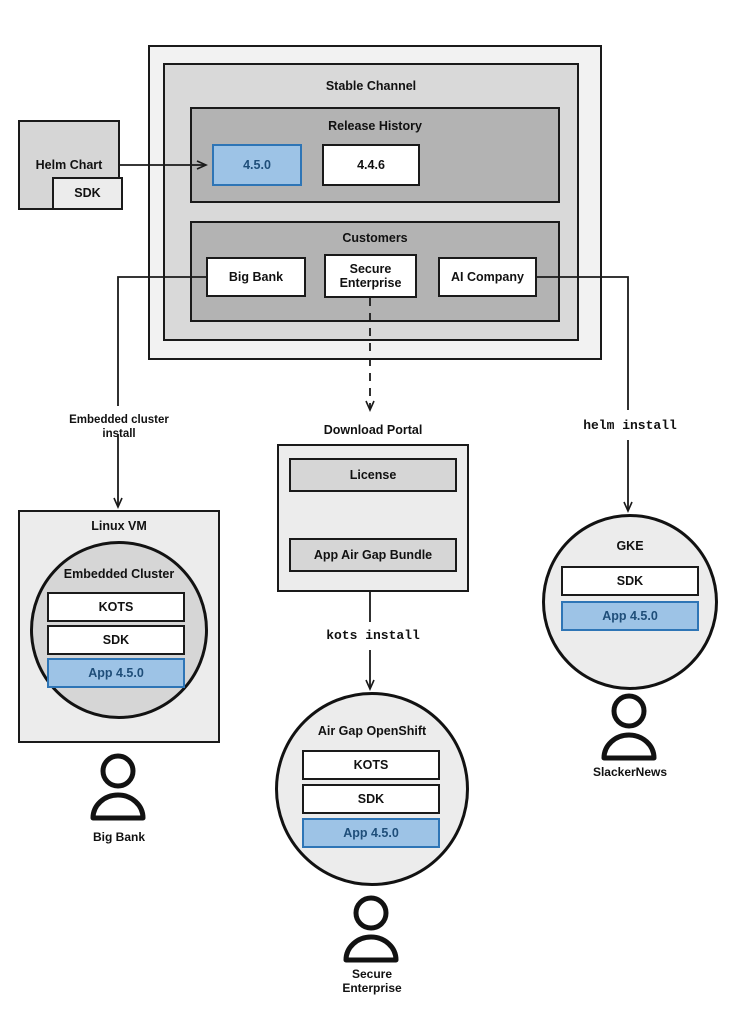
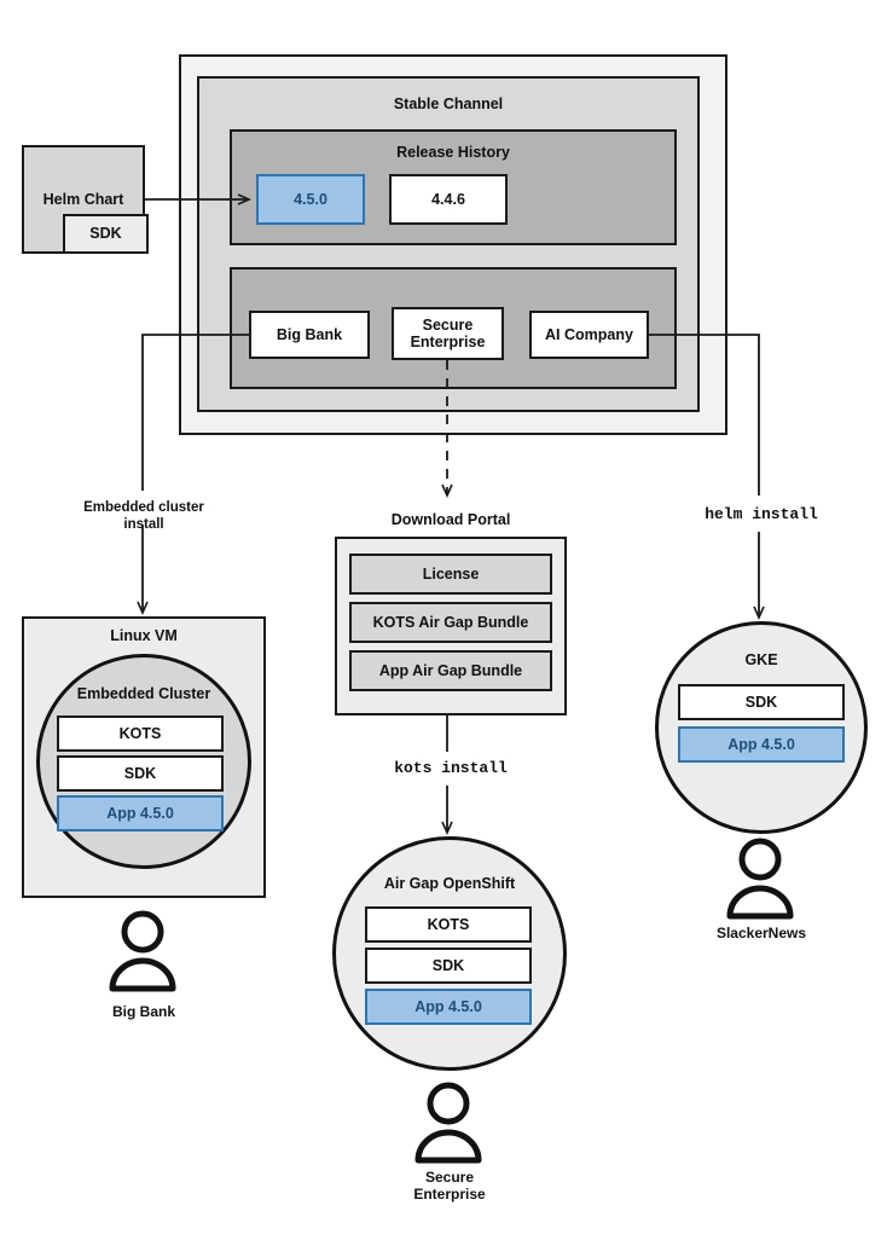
  Stable Channel
  Release History
  4.5.0
  4.4.6
- Customers
  Big Bank
  Secure
  Enterprise
  AI Company
  Helm Chart
  SDK
  Embedded cluster
  install
  kots install
  helm install
  Linux VM
  Embedded Cluster
  KOTS
  SDK
  App 4.5.0
  Big Bank
  Download Portal
  License
+ KOTS Air Gap Bundle
  App Air Gap Bundle
  Air Gap OpenShift
  KOTS
  SDK
  App 4.5.0
  Secure
  Enterprise
  GKE
  SDK
  App 4.5.0
  SlackerNews
